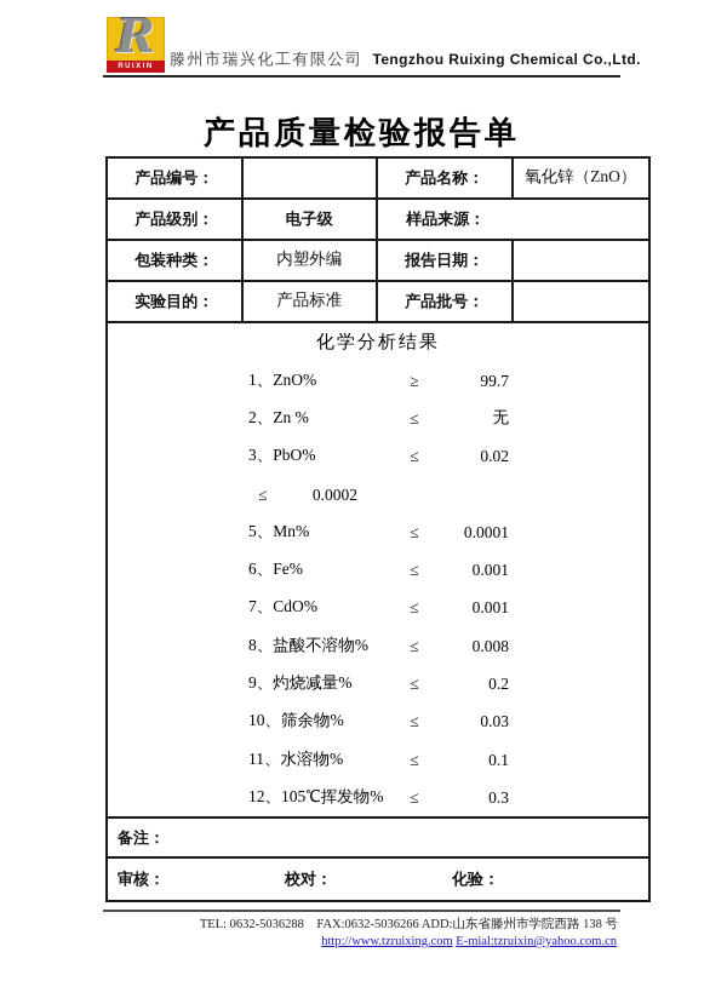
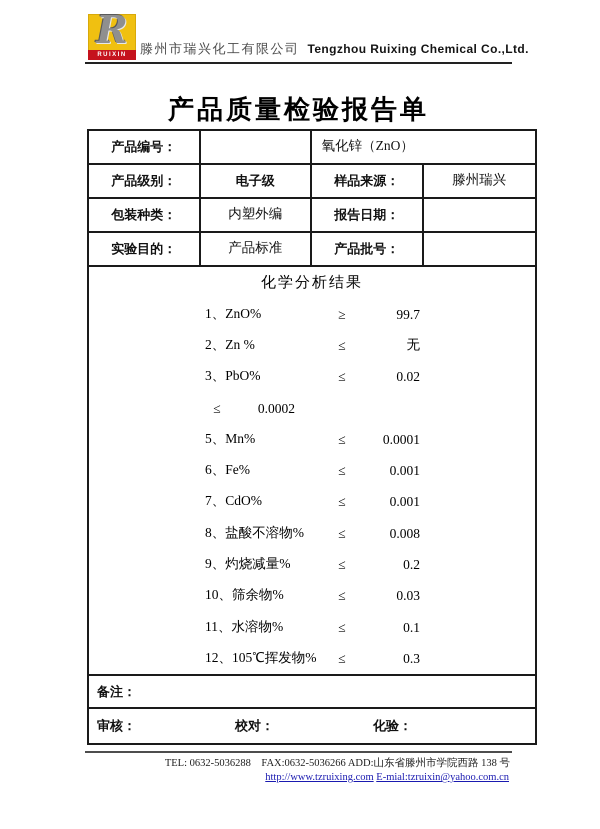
  R
  滕州市瑞兴化工有限公司 Tengzhou Ruixing Chemical Co.,Ltd.
  产品质量检验报告单
  产品编号：
- 产品名称：
  氧化锌（ZnO）
  产品级别：
  电子级
  样品来源：
+ 滕州瑞兴
  包装种类：
  内塑外编
  报告日期：
  实验目的：
  产品标准
  产品批号：
  化学分析结果
  1、ZnO%
  ≥
  99.7
  2、Zn %
  ≤
  无
  3、PbO%
  ≤
  0.02
  ≤
  0.0002
  5、Mn%
  ≤
  0.0001
  6、Fe%
  ≤
  0.001
  7、CdO%
  ≤
  0.001
  8、盐酸不溶物%
  ≤
  0.008
  9、灼烧减量%
  ≤
  0.2
  10、筛余物%
  ≤
  0.03
  11、水溶物%
  ≤
  0.1
  12、105℃挥发物%
  ≤
  0.3
  备注：
  审核：
  校对：
  化验：
  TEL: 0632-5036288 FAX:0632-5036266 ADD:山东省滕州市学院西路 138 号
  http://www.tzruixing.com E-mial:tzruixin@yahoo.com.cn
